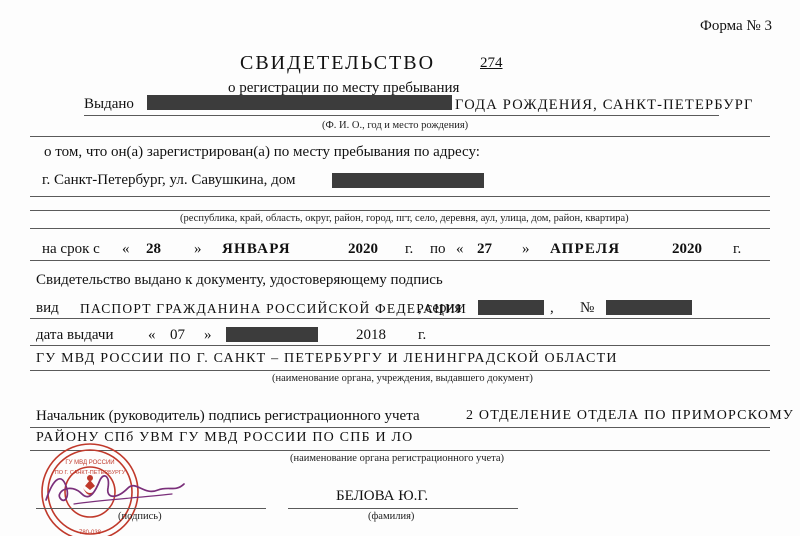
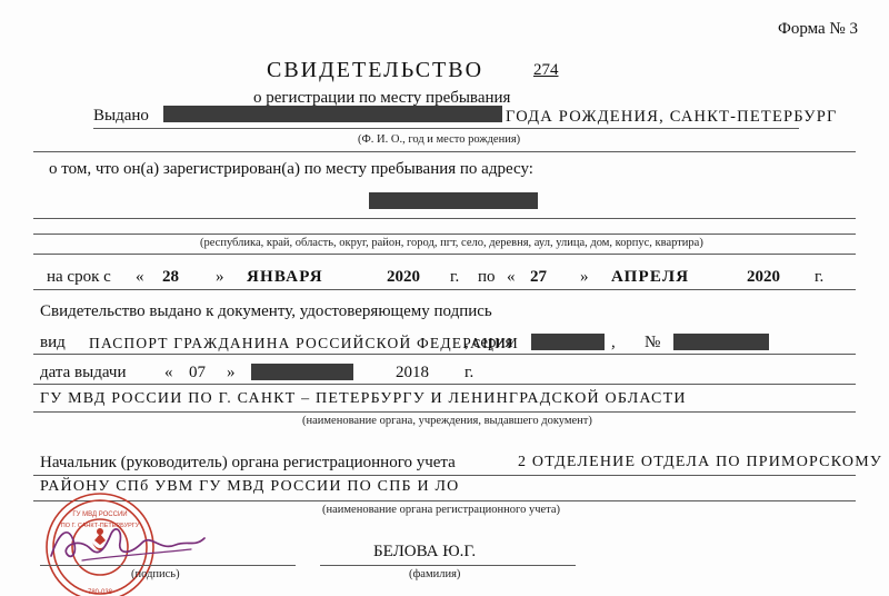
  Форма № 3
  СВИДЕТЕЛЬСТВО
  274
  о регистрации по месту пребывания
  Выдано
  ГОДА РОЖДЕНИЯ, САНКТ-ПЕТЕРБУРГ
  (Ф. И. О., год и место рождения)
  о том, что он(а) зарегистрирован(а) по месту пребывания по адресу:
- г. Санкт-Петербург, ул. Савушкина, дом
- (республика, край, область, округ, район, город, пгт, село, деревня, аул, улица, дом, район, квартира)
+ (республика, край, область, округ, район, город, пгт, село, деревня, аул, улица, дом, корпус, квартира)
  на срок с
  «
  28
  »
  ЯНВАРЯ
  2020
  г.
  по
  «
  27
  »
  АПРЕЛЯ
  2020
  г.
  Свидетельство выдано к документу, удостоверяющему подпись
  вид
  ПАСПОРТ ГРАЖДАНИНА РОССИЙСКОЙ ФЕДЕРАЦИИ
  , серия
  ,
  №
  дата выдачи
  «
  07
  »
  2018
  г.
  ГУ МВД РОССИИ ПО Г. САНКТ – ПЕТЕРБУРГУ И ЛЕНИНГРАДСКОЙ ОБЛАСТИ
  (наименование органа, учреждения, выдавшего документ)
- Начальник (руководитель) подпись регистрационного учета
+ Начальник (руководитель) органа регистрационного учета
  2 ОТДЕЛЕНИЕ ОТДЕЛА ПО ПРИМОРСКОМУ
  РАЙОНУ СПб УВМ ГУ МВД РОССИИ ПО СПБ И ЛО
  (наименование органа регистрационного учета)
  (подпись)
  БЕЛОВА Ю.Г.
  (фамилия)
